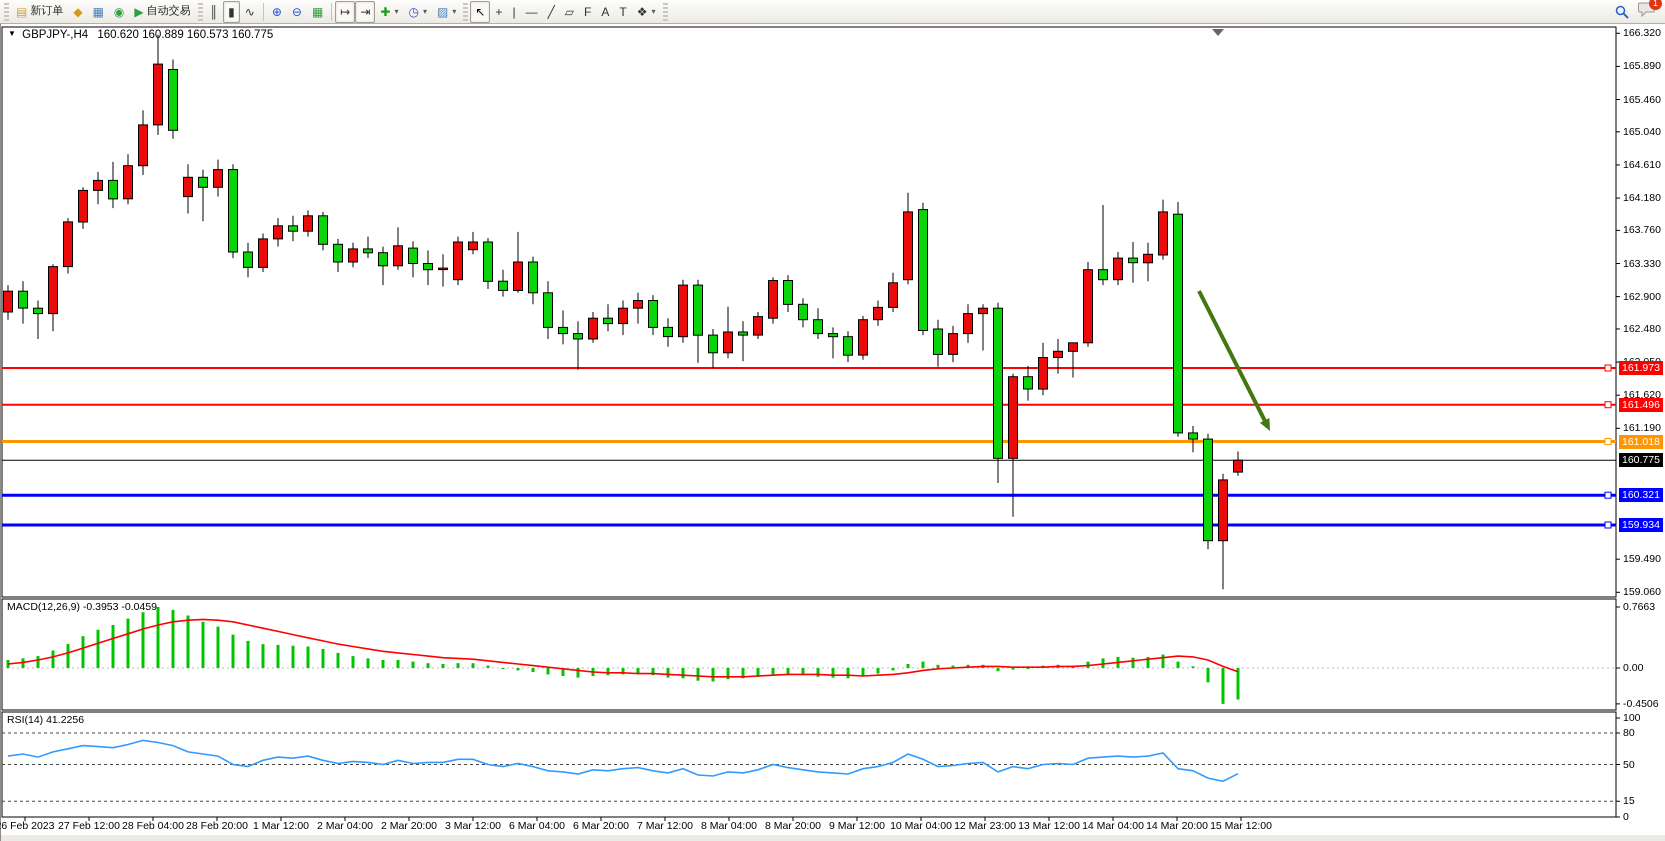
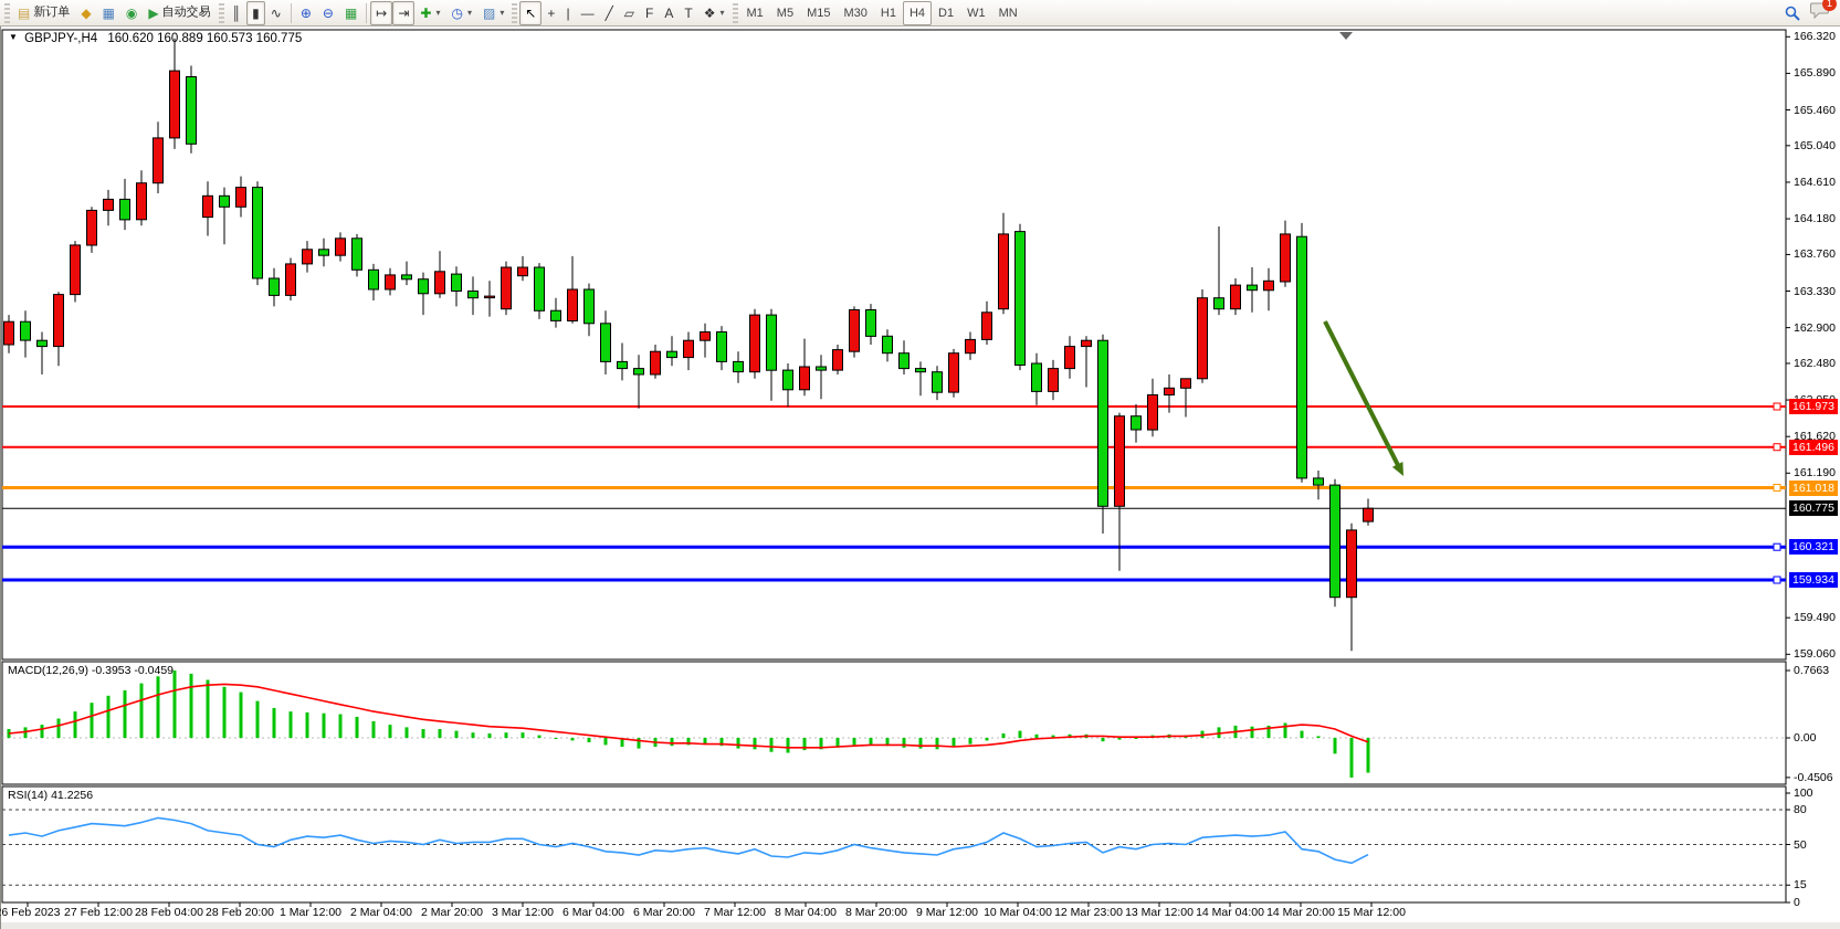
  ▼ GBPJPY-,H4 160.620 160.889 160.573 160.775
  MACD(12,26,9) -0.3953 -0.0459
  RSI(14) 41.2256
  166.320
  165.890
  165.460
  165.040
  164.610
  164.180
  163.760
  163.330
  162.900
  162.480
  161.620
  161.190
  159.490
  159.060
  0.7663
  0.00
  -0.4506
  100
  80
  50
  15
  0
  6 Feb 2023
  27 Feb 12:00
  28 Feb 04:00
  28 Feb 20:00
  1 Mar 12:00
  2 Mar 04:00
  2 Mar 20:00
  3 Mar 12:00
  6 Mar 04:00
  6 Mar 20:00
  7 Mar 12:00
  8 Mar 04:00
  8 Mar 20:00
  9 Mar 12:00
  10 Mar 04:00
  12 Mar 23:00
  13 Mar 12:00
  14 Mar 04:00
  14 Mar 20:00
  15 Mar 12:00
  161.973
  161.496
  161.018
  160.775
  160.321
  159.934
  ▤
  新订单
  ◆
  ▦
  ◉
  ▶
  自动交易
  ║
  ▮
  ∿
  ⊕
  ⊖
  ▦
  ↦
  ⇥
  ✚
  ▾
  ◷
  ▾
  ▨
  ▾
  ↖
  +
  |
  —
  ╱
  ▱
  F
  A
  T
  ❖
  ▾
+ M1
+ M5
+ M15
+ M30
+ H1
+ H4
+ D1
+ W1
+ MN
  1
